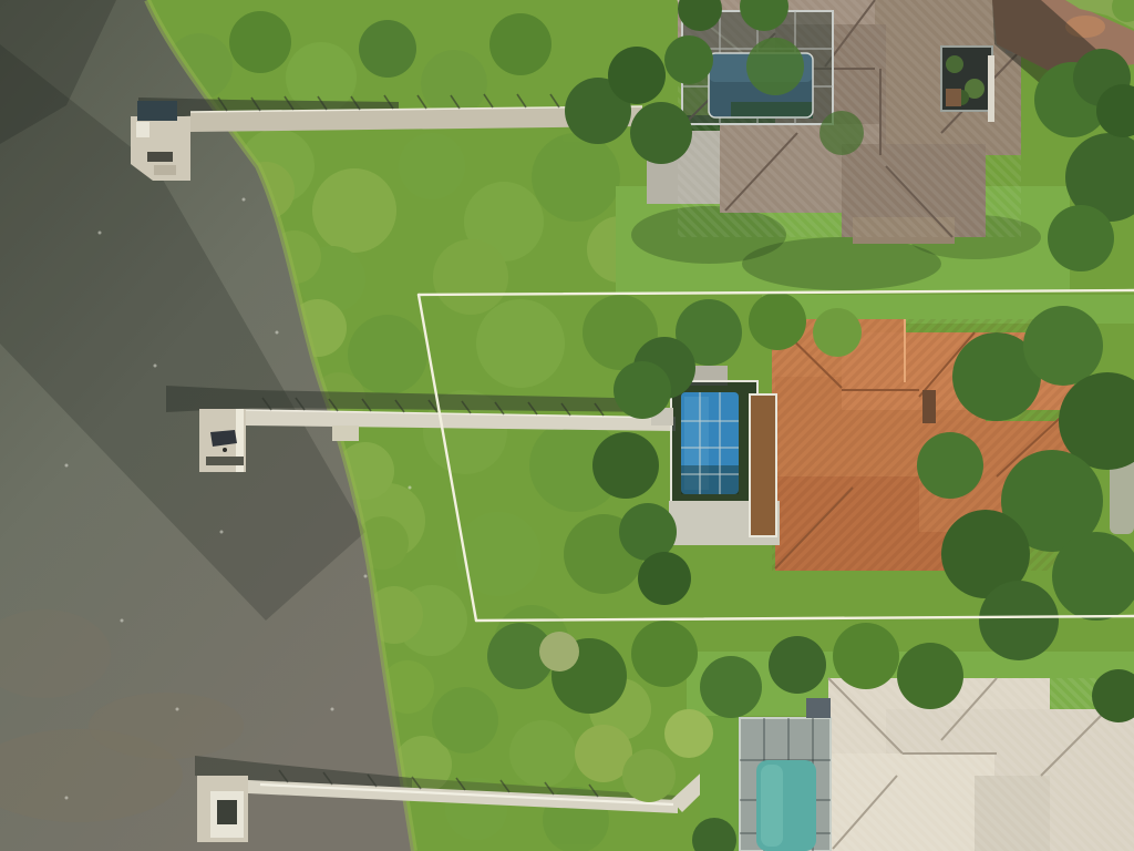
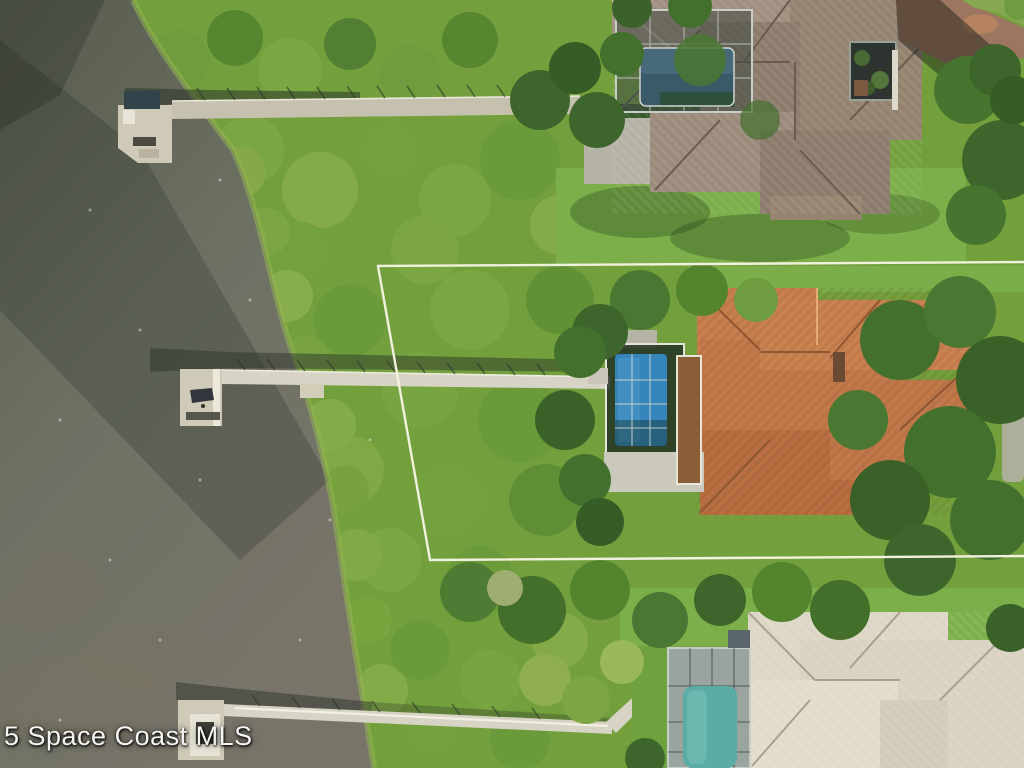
+ 5 Space Coast MLS
